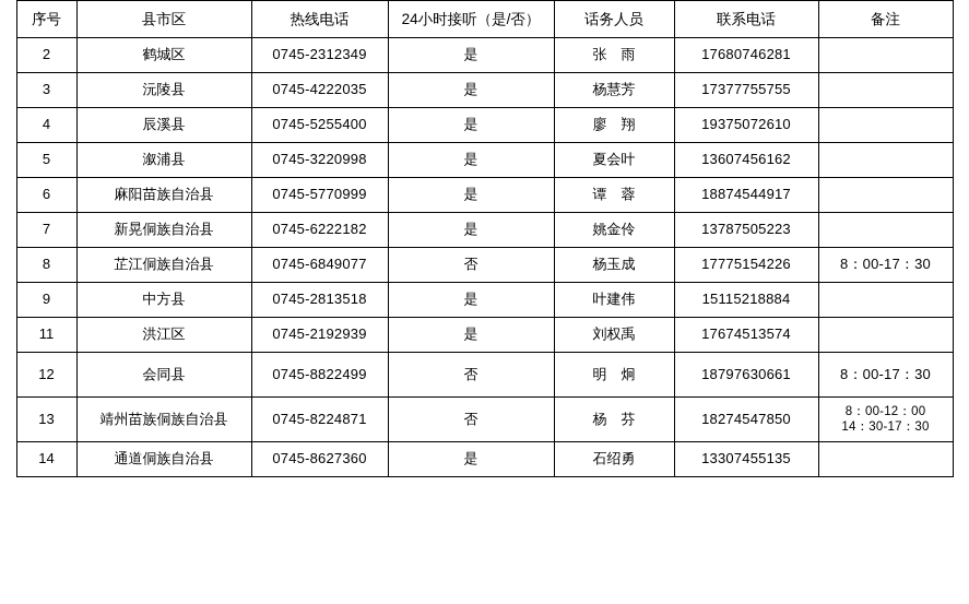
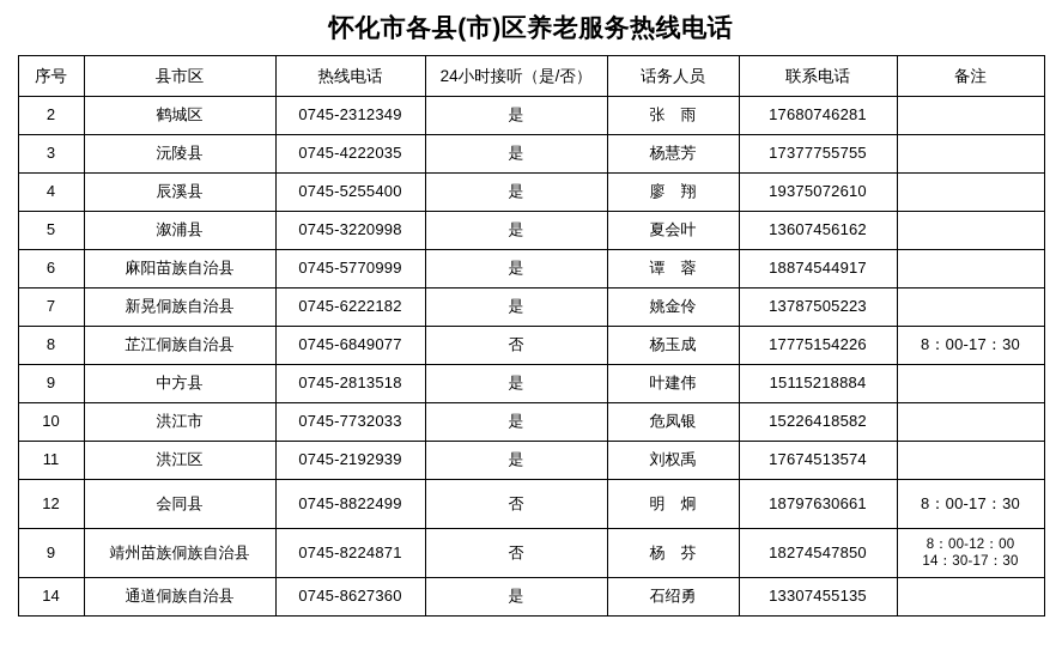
+ 怀化市各县(市)区养老服务热线电话
  序号	县市区	热线电话	24小时接听（是/否）	话务人员	联系电话	备注
  2	鹤城区	0745-2312349	是	张 雨	17680746281
  3	沅陵县	0745-4222035	是	杨慧芳	17377755755
  4	辰溪县	0745-5255400	是	廖 翔	19375072610
  5	溆浦县	0745-3220998	是	夏会叶	13607456162
  6	麻阳苗族自治县	0745-5770999	是	谭 蓉	18874544917
  7	新晃侗族自治县	0745-6222182	是	姚金伶	13787505223
  8	芷江侗族自治县	0745-6849077	否	杨玉成	17775154226	8：00-17：30
  9	中方县	0745-2813518	是	叶建伟	15115218884
+ 10	洪江市	0745-7732033	是	危凤银	15226418582
  11	洪江区	0745-2192939	是	刘权禹	17674513574
  12	会同县	0745-8822499	否	明 炯	18797630661	8：00-17：30
- 13	靖州苗族侗族自治县	0745-8224871	否	杨 芬	18274547850	8：00-12：00 14：30-17：30
+ 9	靖州苗族侗族自治县	0745-8224871	否	杨 芬	18274547850	8：00-12：00 14：30-17：30
  14	通道侗族自治县	0745-8627360	是	石绍勇	13307455135
